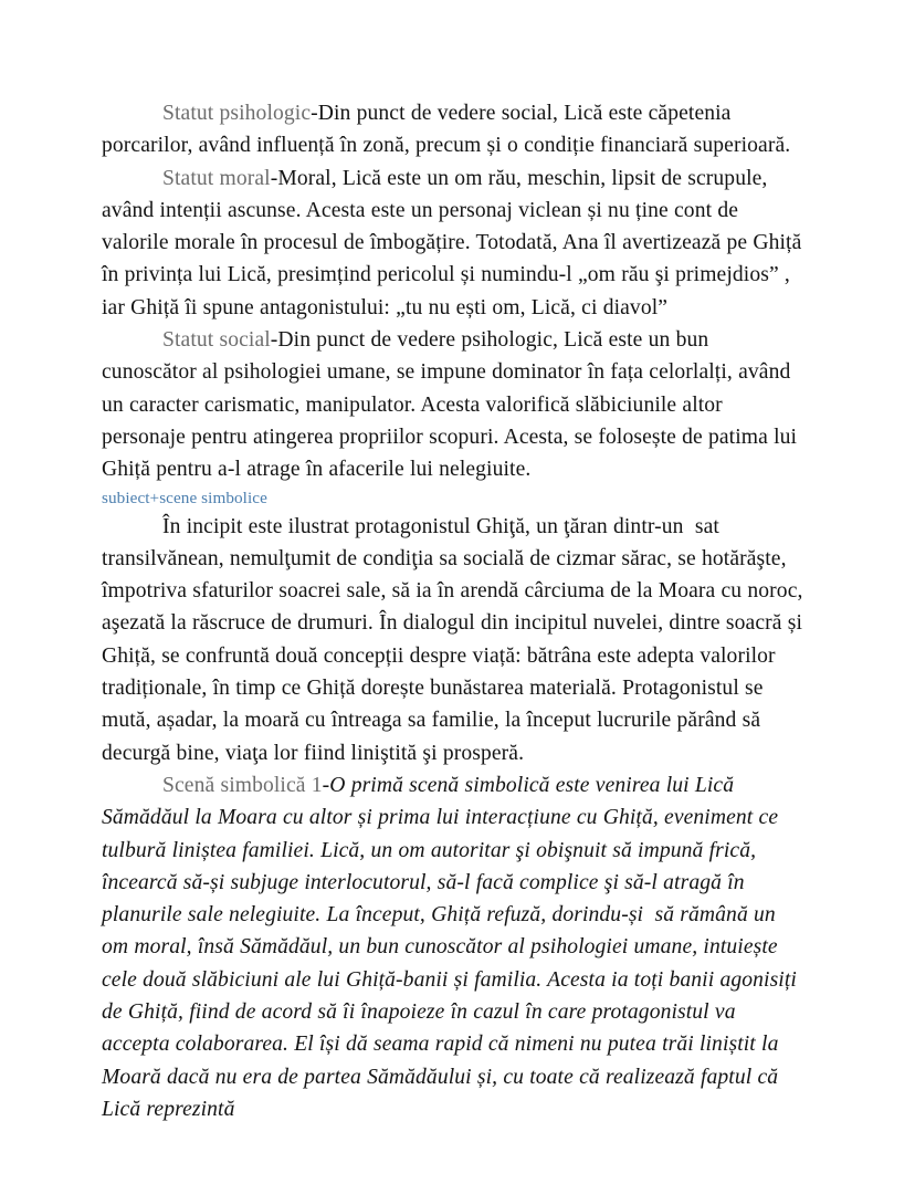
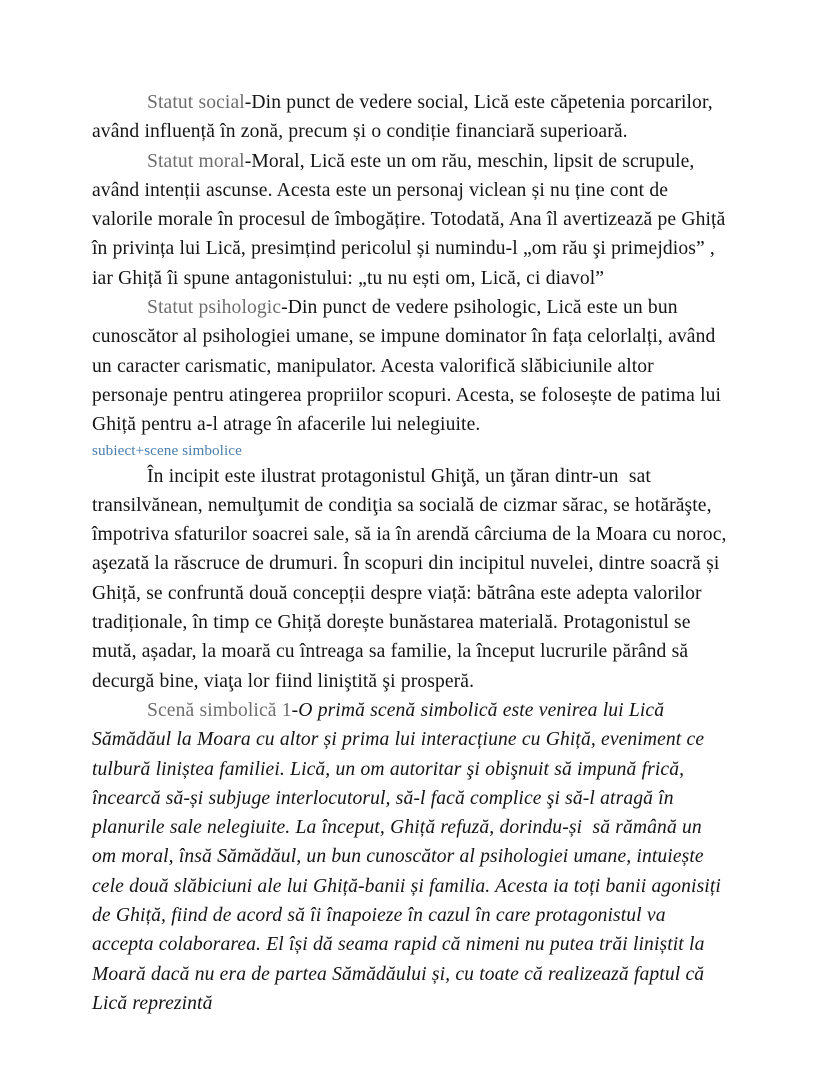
- Statut psihologic-Din punct de vedere social, Lică este căpetenia porcarilor, având influență în zonă, precum și o condiție financiară superioară.
+ Statut social-Din punct de vedere social, Lică este căpetenia porcarilor, având influență în zonă, precum și o condiție financiară superioară.
  Statut moral-Moral, Lică este un om rău, meschin, lipsit de scrupule, având intenții ascunse. Acesta este un personaj viclean și nu ține cont de valorile morale în procesul de îmbogățire. Totodată, Ana îl avertizează pe Ghiță în privința lui Lică, presimțind pericolul și numindu-l „om rău şi primejdios” , iar Ghiță îi spune antagonistului: „tu nu ești om, Lică, ci diavol”
- Statut social-Din punct de vedere psihologic, Lică este un bun cunoscător al psihologiei umane, se impune dominator în fața celorlalți, având un caracter carismatic, manipulator. Acesta valorifică slăbiciunile altor personaje pentru atingerea propriilor scopuri. Acesta, se folosește de patima lui Ghiță pentru a-l atrage în afacerile lui nelegiuite.
+ Statut psihologic-Din punct de vedere psihologic, Lică este un bun cunoscător al psihologiei umane, se impune dominator în fața celorlalți, având un caracter carismatic, manipulator. Acesta valorifică slăbiciunile altor personaje pentru atingerea propriilor scopuri. Acesta, se folosește de patima lui Ghiță pentru a-l atrage în afacerile lui nelegiuite.
  subiect+scene simbolice
- În incipit este ilustrat protagonistul Ghiţă, un ţăran dintr-un sat transilvănean, nemulţumit de condiţia sa socială de cizmar sărac, se hotărăşte, împotriva sfaturilor soacrei sale, să ia în arendă cârciuma de la Moara cu noroc, aşezată la răscruce de drumuri. În dialogul din incipitul nuvelei, dintre soacră și Ghiță, se confruntă două concepții despre viață: bătrâna este adepta valorilor tradiționale, în timp ce Ghiță dorește bunăstarea materială. Protagonistul se mută, așadar, la moară cu întreaga sa familie, la început lucrurile părând să decurgă bine, viaţa lor fiind liniştită şi prosperă.
+ În incipit este ilustrat protagonistul Ghiţă, un ţăran dintr-un sat transilvănean, nemulţumit de condiţia sa socială de cizmar sărac, se hotărăşte, împotriva sfaturilor soacrei sale, să ia în arendă cârciuma de la Moara cu noroc, aşezată la răscruce de drumuri. În scopuri din incipitul nuvelei, dintre soacră și Ghiță, se confruntă două concepții despre viață: bătrâna este adepta valorilor tradiționale, în timp ce Ghiță dorește bunăstarea materială. Protagonistul se mută, așadar, la moară cu întreaga sa familie, la început lucrurile părând să decurgă bine, viaţa lor fiind liniştită şi prosperă.
  Scenă simbolică 1-O primă scenă simbolică este venirea lui Lică Sămădăul la Moara cu altor și prima lui interacțiune cu Ghiță, eveniment ce tulbură liniștea familiei. Lică, un om autoritar şi obişnuit să impună frică, încearcă să-și subjuge interlocutorul, să-l facă complice şi să-l atragă în planurile sale nelegiuite. La început, Ghiță refuză, dorindu-și să rămână un om moral, însă Sămădăul, un bun cunoscător al psihologiei umane, intuiește cele două slăbiciuni ale lui Ghiță-banii și familia. Acesta ia toți banii agonisiți de Ghiță, fiind de acord să îi înapoieze în cazul în care protagonistul va accepta colaborarea. El își dă seama rapid că nimeni nu putea trăi liniștit la Moară dacă nu era de partea Sămădăului și, cu toate că realizează faptul că Lică reprezintă
